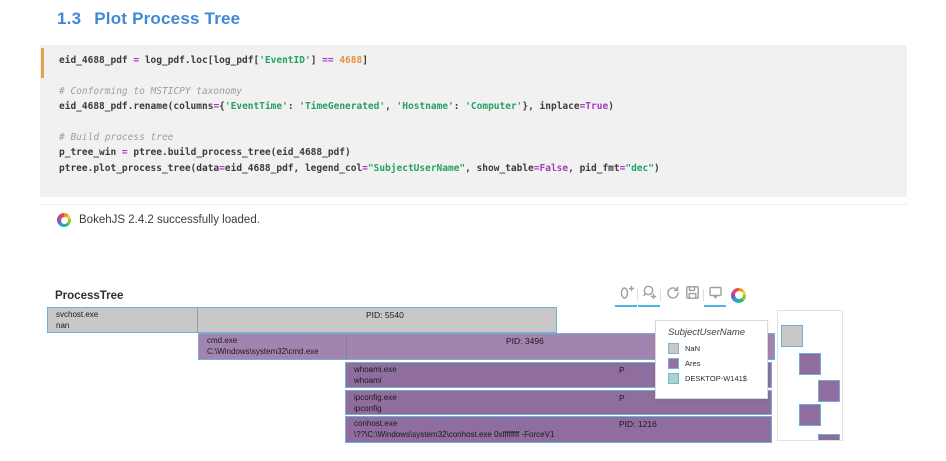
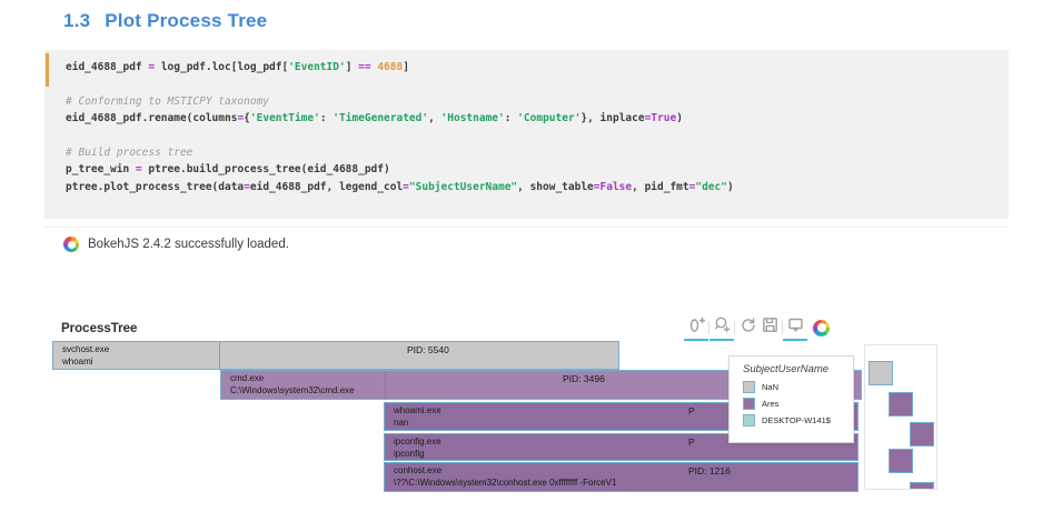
  1.3 Plot Process Tree
  eid_4688_pdf = log_pdf.loc[log_pdf['EventID'] == 4688]
  # Conforming to MSTICPY taxonomy
  eid_4688_pdf.rename(columns={'EventTime': 'TimeGenerated', 'Hostname': 'Computer'}, inplace=True)
  # Build process tree
  p_tree_win = ptree.build_process_tree(eid_4688_pdf)
  ptree.plot_process_tree(data=eid_4688_pdf, legend_col="SubjectUserName", show_table=False, pid_fmt="dec")
  BokehJS 2.4.2 successfully loaded.
  ProcessTree
  svchost.exe
- nan
+ whoami
  PID: 5540
  cmd.exe
  C:\Windows\system32\cmd.exe
  PID: 3496
  whoami.exe
- whoami
+ nan
  P
  ipconfig.exe
  ipconfig
  P
  conhost.exe
  \??\C:\Windows\system32\conhost.exe 0xffffffff -ForceV1
  PID: 1216
  SubjectUserName
  NaN
  Ares
  DESKTOP-W141$
